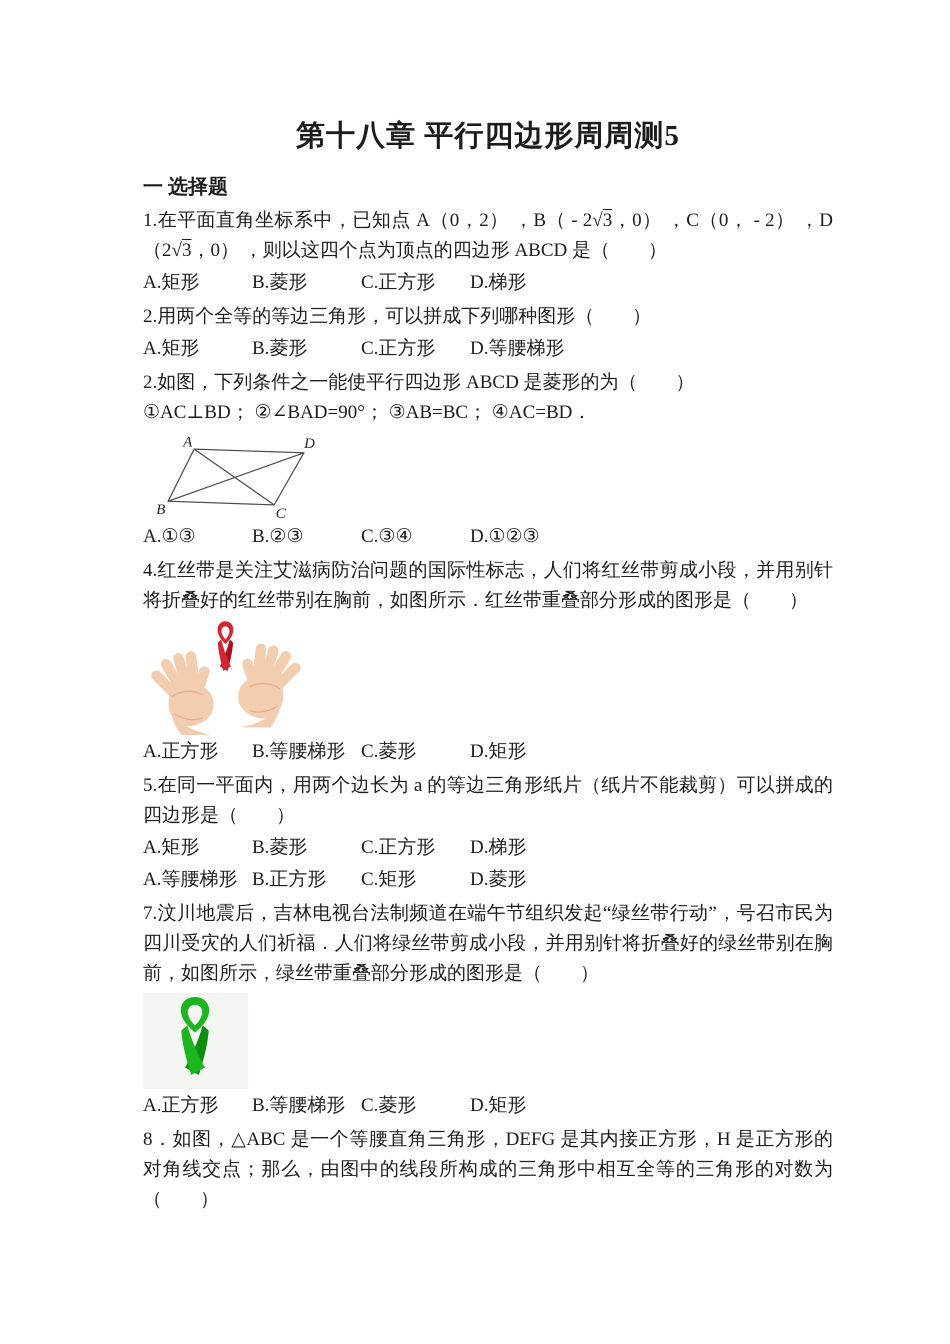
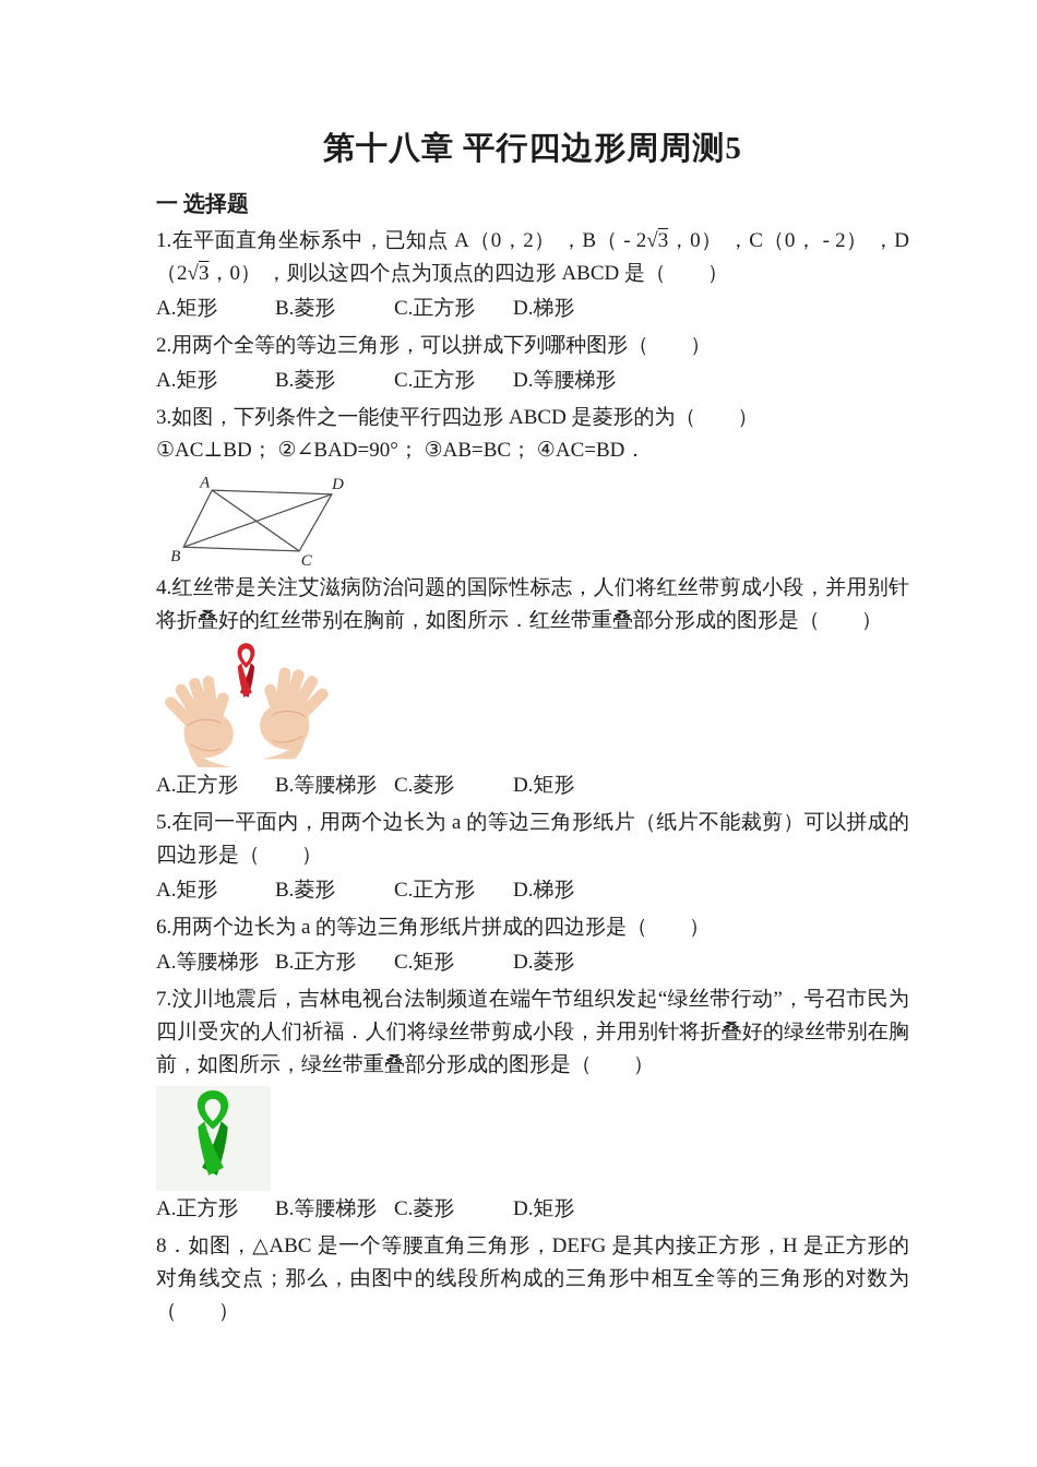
  第十八章 平行四边形周周测5
  一 选择题
  1.在平面直角坐标系中，已知点 A（0，2） ，B（ - 2√3，0） ，C（0， - 2） ，D（2√3，0） ，则以这四个点为顶点的四边形 ABCD 是（ ）
  A.矩形 B.菱形 C.正方形 D.梯形
  2.用两个全等的等边三角形，可以拼成下列哪种图形（ ）
  A.矩形 B.菱形 C.正方形 D.等腰梯形
- 2.如图，下列条件之一能使平行四边形 ABCD 是菱形的为（ ）
+ 3.如图，下列条件之一能使平行四边形 ABCD 是菱形的为（ ）
  ①AC⊥BD； ②∠BAD=90°； ③AB=BC； ④AC=BD．
  A
  D
  B
  C
- A.①③ B.②③ C.③④ D.①②③
  4.红丝带是关注艾滋病防治问题的国际性标志，人们将红丝带剪成小段，并用别针将折叠好的红丝带别在胸前，如图所示．红丝带重叠部分形成的图形是（ ）
  A.正方形 B.等腰梯形 C.菱形 D.矩形
  5.在同一平面内，用两个边长为 a 的等边三角形纸片（纸片不能裁剪）可以拼成的四边形是（ ）
  A.矩形 B.菱形 C.正方形 D.梯形
+ 6.用两个边长为 a 的等边三角形纸片拼成的四边形是（ ）
  A.等腰梯形 B.正方形 C.矩形 D.菱形
  7.汶川地震后，吉林电视台法制频道在端午节组织发起“绿丝带行动”，号召市民为四川受灾的人们祈福．人们将绿丝带剪成小段，并用别针将折叠好的绿丝带别在胸前，如图所示，绿丝带重叠部分形成的图形是（ ）
  A.正方形 B.等腰梯形 C.菱形 D.矩形
  8．如图，△ABC 是一个等腰直角三角形，DEFG 是其内接正方形，H 是正方形的对角线交点；那么，由图中的线段所构成的三角形中相互全等的三角形的对数为（ ）
